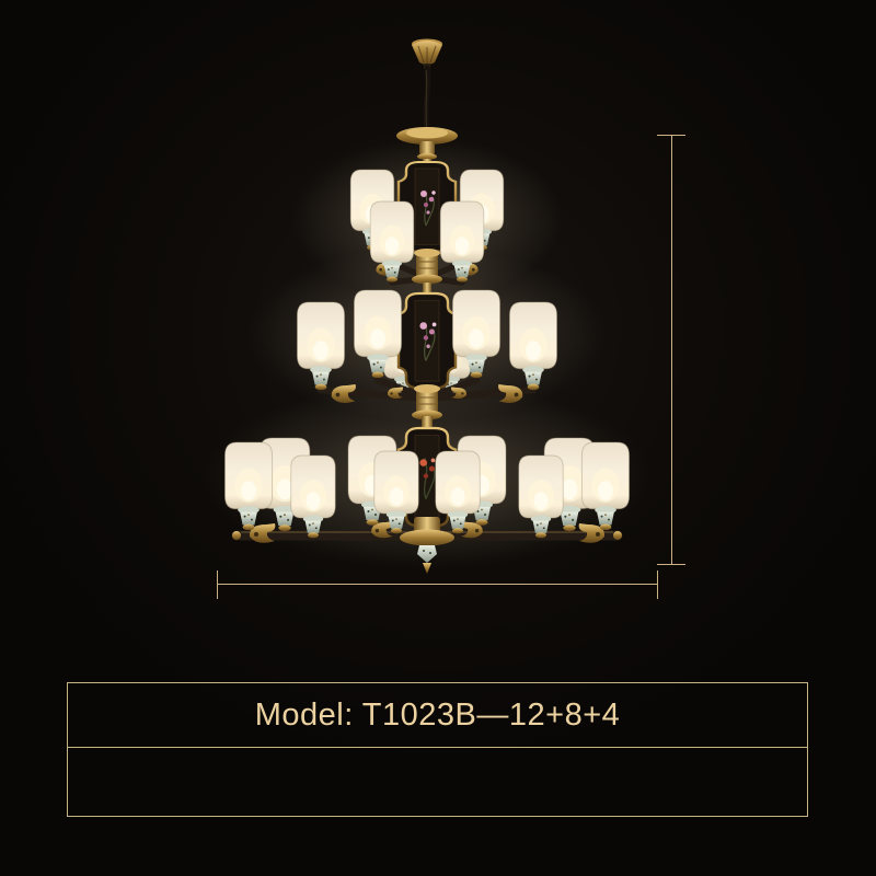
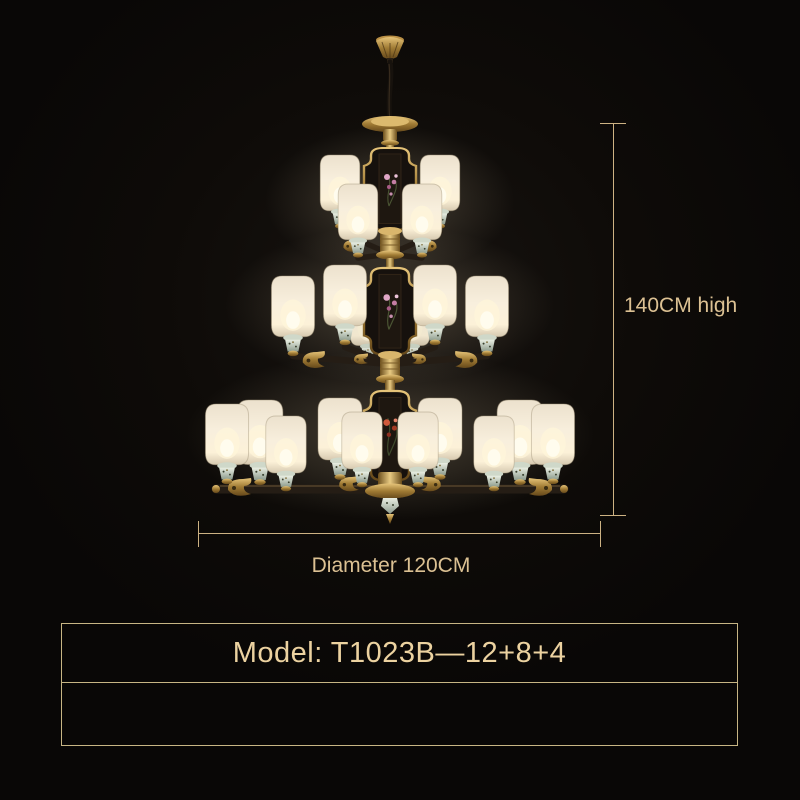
+ 140CM high
+ Diameter 120CM
  Model: T1023B—12+8+4
